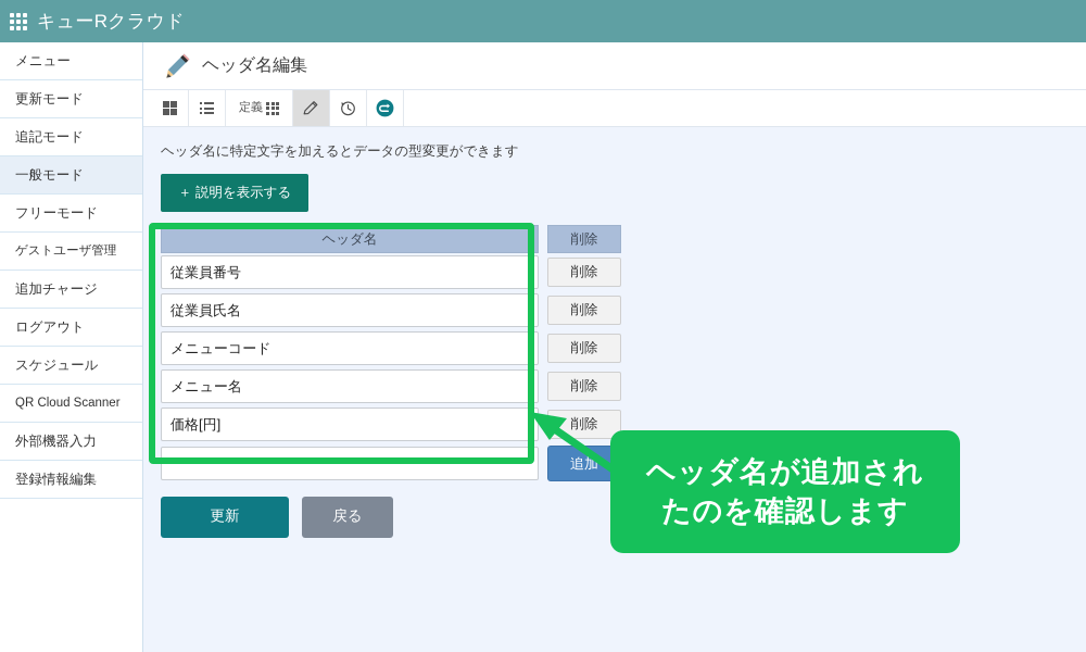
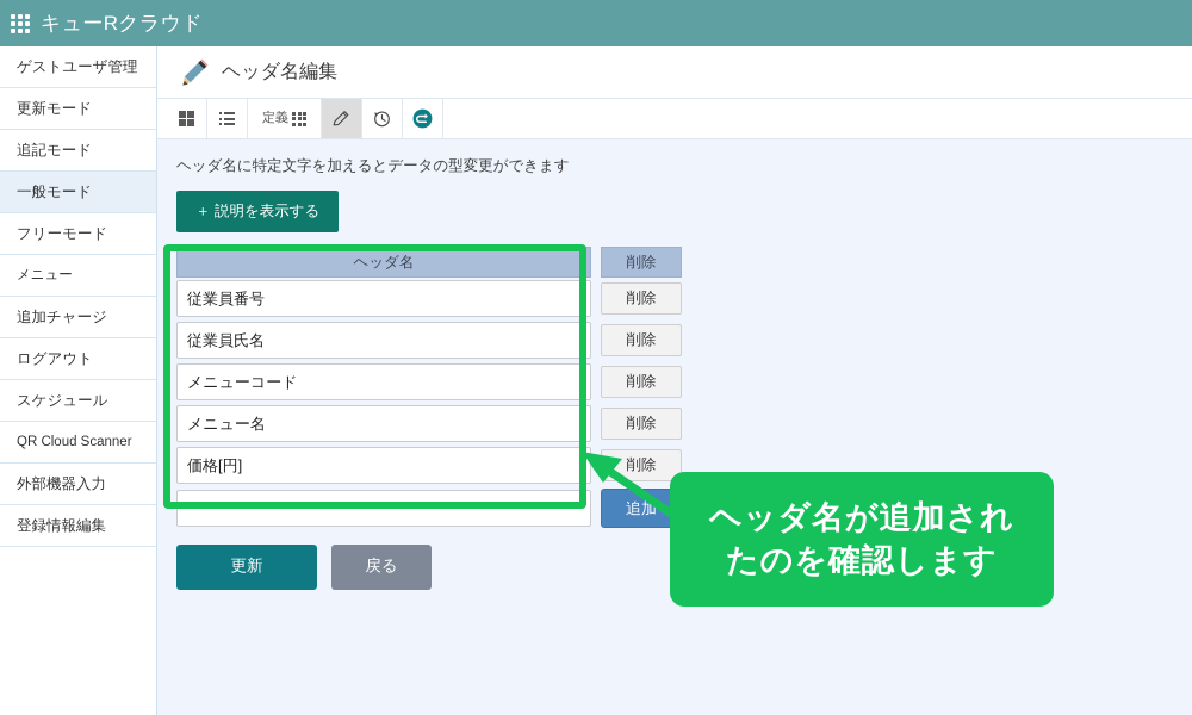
  キューRクラウド
- メニュー
+ ゲストユーザ管理
  更新モード
  追記モード
  一般モード
  フリーモード
- ゲストユーザ管理
+ メニュー
  追加チャージ
  ログアウト
  スケジュール
  QR Cloud Scanner
  外部機器入力
  登録情報編集
  ヘッダ名編集
  定義
  ヘッダ名に特定文字を加えるとデータの型変更ができます
  ＋ 説明を表示する
  ヘッダ名
  削除
  従業員番号
  削除
  従業員氏名
  削除
  メニューコード
  削除
  メニュー名
  削除
  価格[円]
  削除
  追加
  更新
  戻る
  ヘッダ名が追加され
  たのを確認します
